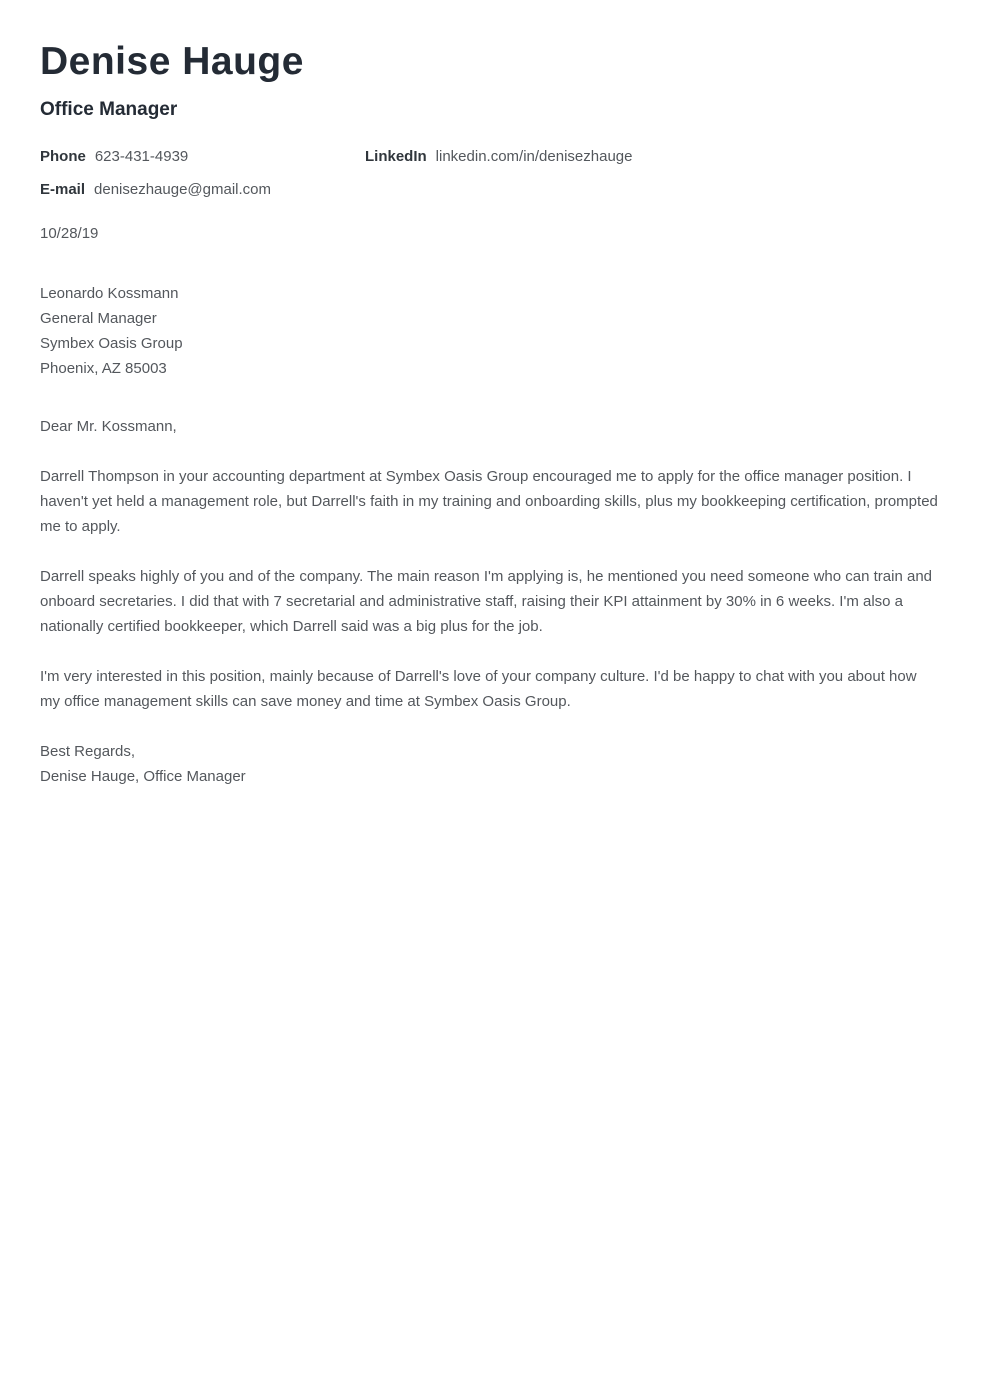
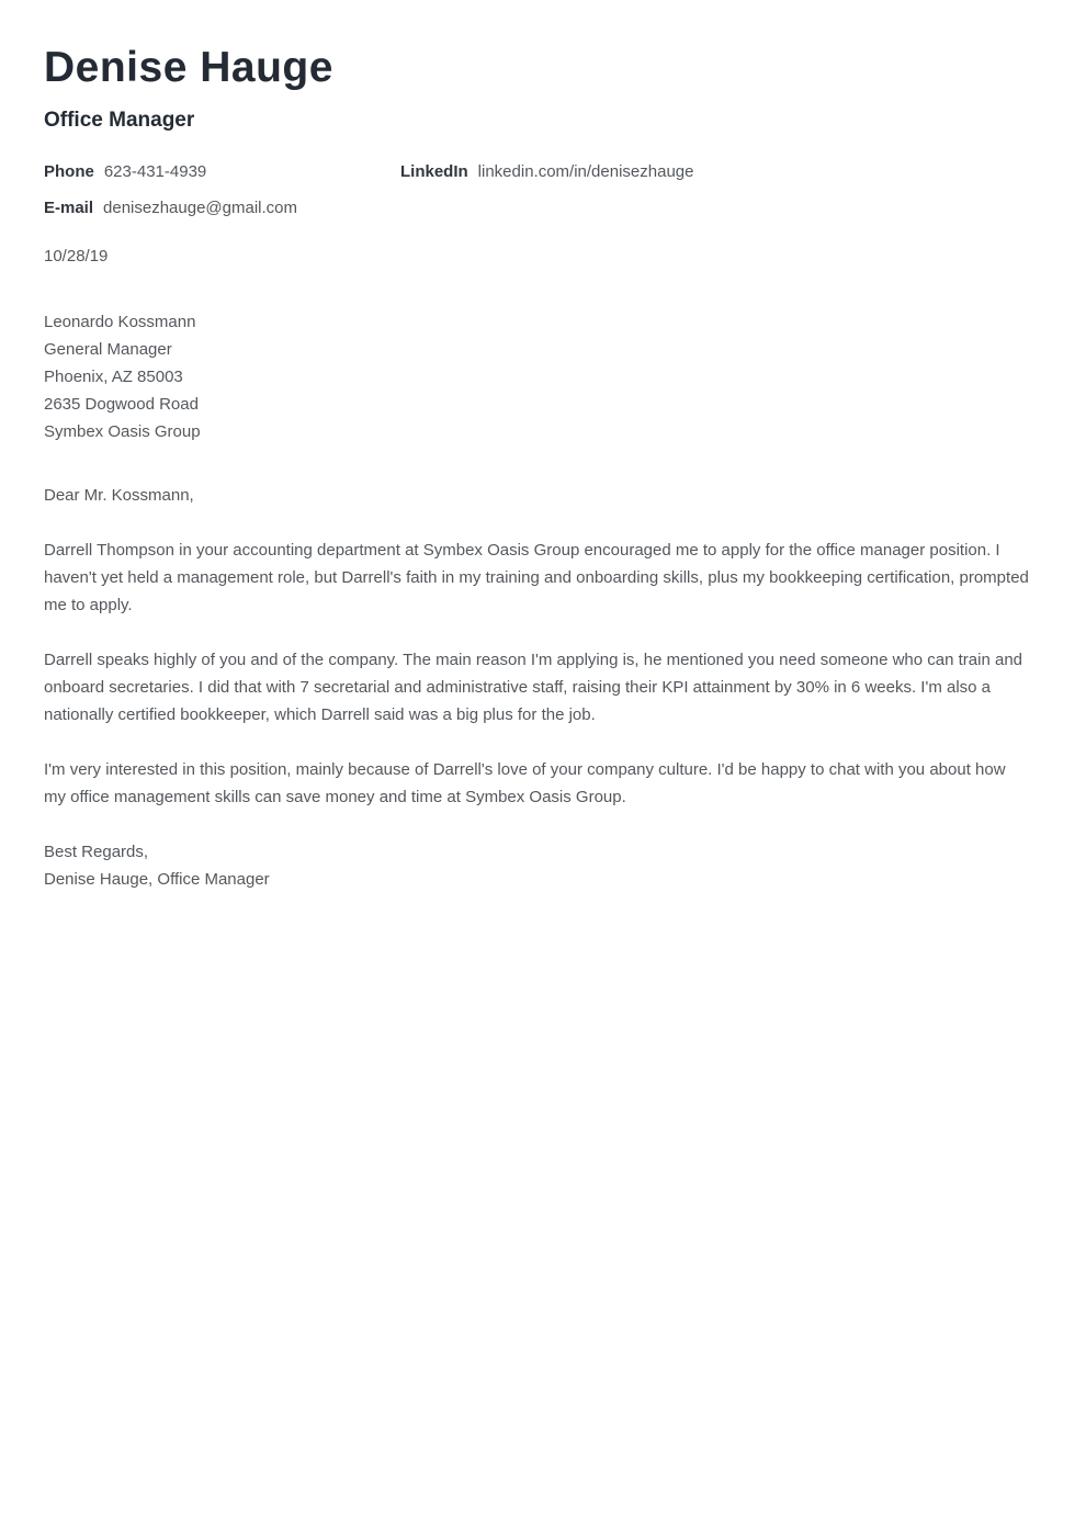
  Denise Hauge
  Office Manager
  Phone 623-431-4939
  LinkedIn linkedin.com/in/denisezhauge
  E-mail denisezhauge@gmail.com
  10/28/19
  Leonardo Kossmann
  General Manager
- Symbex Oasis Group
+ Phoenix, AZ 85003
+ 2635 Dogwood Road
- Phoenix, AZ 85003
+ Symbex Oasis Group
  Dear Mr. Kossmann,
  Darrell Thompson in your accounting department at Symbex Oasis Group encouraged me to apply for the office manager position. I haven't yet held a management role, but Darrell's faith in my training and onboarding skills, plus my bookkeeping certification, prompted me to apply.
  Darrell speaks highly of you and of the company. The main reason I'm applying is, he mentioned you need someone who can train and onboard secretaries. I did that with 7 secretarial and administrative staff, raising their KPI attainment by 30% in 6 weeks. I'm also a nationally certified bookkeeper, which Darrell said was a big plus for the job.
  I'm very interested in this position, mainly because of Darrell's love of your company culture. I'd be happy to chat with you about how my office management skills can save money and time at Symbex Oasis Group.
  Best Regards,
  Denise Hauge, Office Manager
